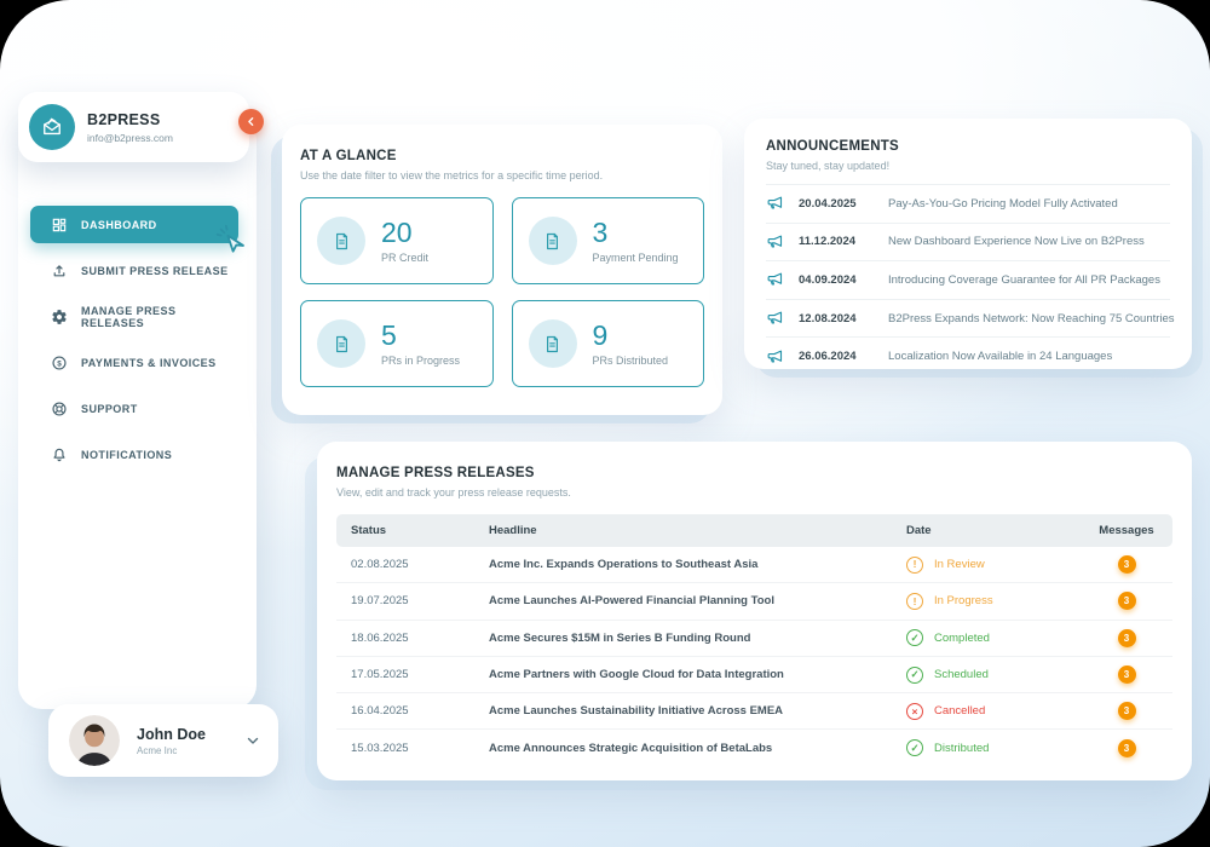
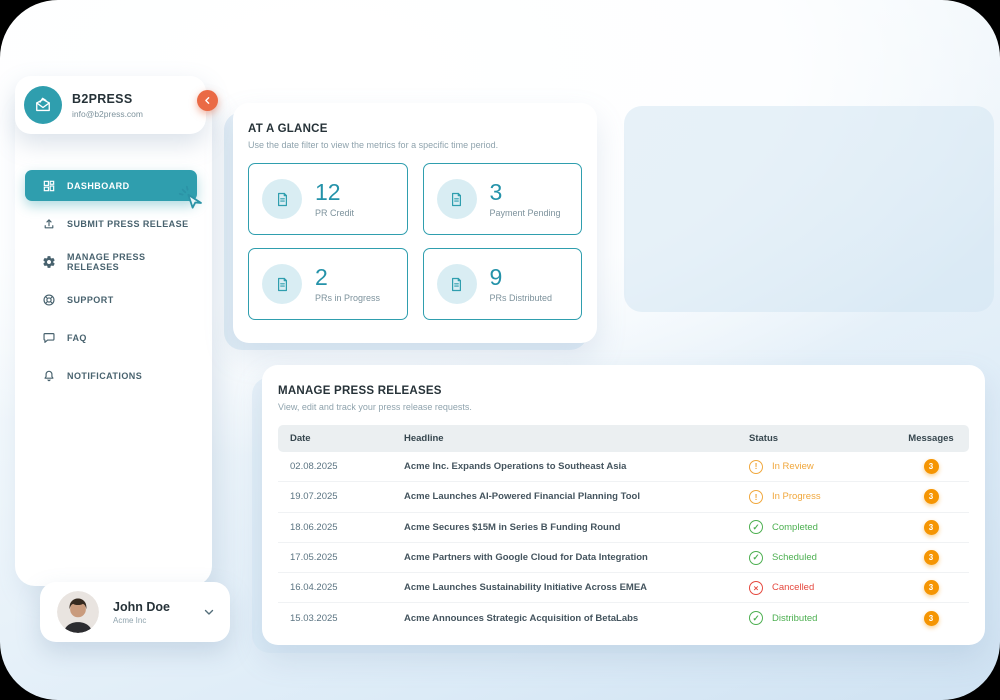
  B2PRESS
  info@b2press.com
  DASHBOARD
  SUBMIT PRESS RELEASE
  MANAGE PRESS RELEASES
- PAYMENTS & INVOICES
  SUPPORT
+ FAQ
  NOTIFICATIONS
  John Doe
  Acme Inc
  AT A GLANCE
  Use the date filter to view the metrics for a specific time period.
- 20
+ 12
  PR Credit
  3
  Payment Pending
- 5
+ 2
  PRs in Progress
  9
  PRs Distributed
- ANNOUNCEMENTS
- Stay tuned, stay updated!
- 20.04.2025
- Pay-As-You-Go Pricing Model Fully Activated
- 11.12.2024
- New Dashboard Experience Now Live on B2Press
- 04.09.2024
- Introducing Coverage Guarantee for All PR Packages
- 12.08.2024
- B2Press Expands Network: Now Reaching 75 Countries
- 26.06.2024
- Localization Now Available in 24 Languages
  MANAGE PRESS RELEASES
  View, edit and track your press release requests.
- Status
+ Date
  Headline
- Date
+ Status
  Messages
  02.08.2025
  Acme Inc. Expands Operations to Southeast Asia
  !
  In Review
  3
  19.07.2025
  Acme Launches AI-Powered Financial Planning Tool
  !
  In Progress
  3
  18.06.2025
  Acme Secures $15M in Series B Funding Round
  ✓
  Completed
  3
  17.05.2025
  Acme Partners with Google Cloud for Data Integration
  ✓
  Scheduled
  3
  16.04.2025
  Acme Launches Sustainability Initiative Across EMEA
  ×
  Cancelled
  3
  15.03.2025
  Acme Announces Strategic Acquisition of BetaLabs
  ✓
  Distributed
  3
